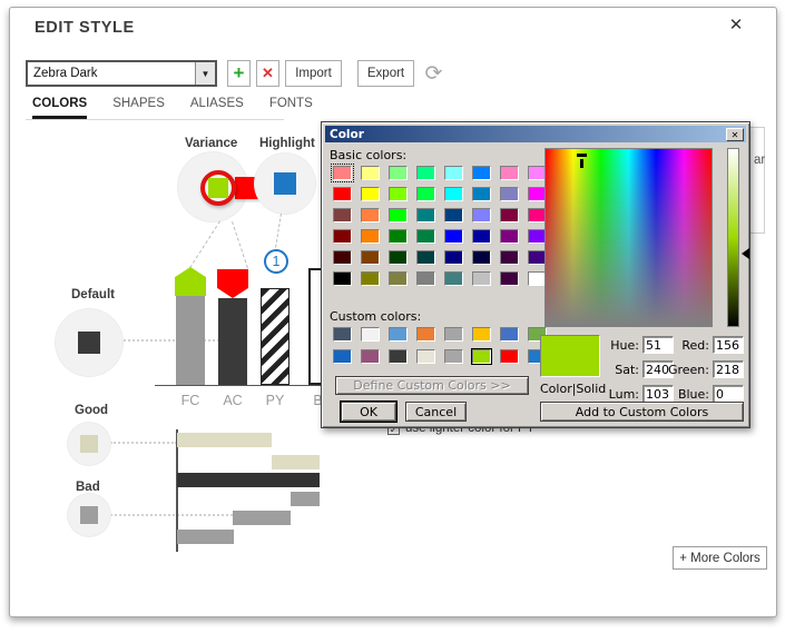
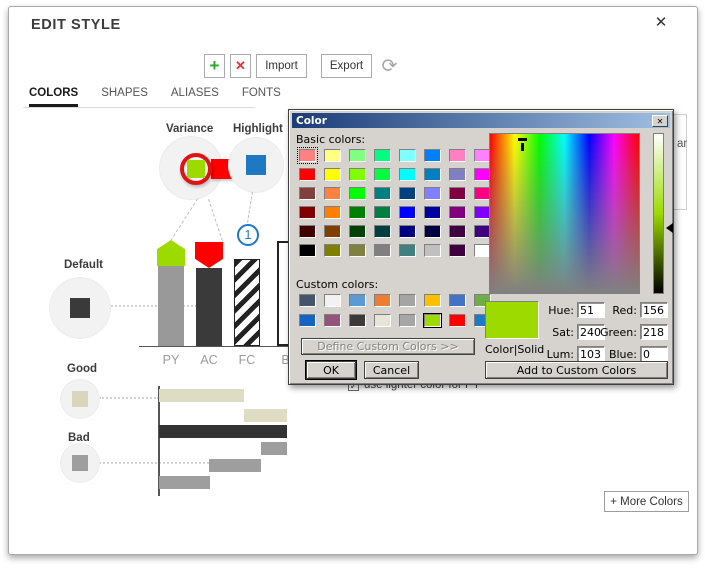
  EDIT STYLE
  ✕
- Zebra Dark
- ▼
  +
  ✕
  Import
  Export
  ⟳
  COLORS
  SHAPES
  ALIASES
  FONTS
  Variance
  Highlight
  1
  Default
  Good
  Bad
  ar
  ✓ use lighter color for PY
  + More Colors
  Color
  ✕
  Basic colors:
  Custom colors:
  Define Custom Colors >>
  OK
  Cancel
  Color|Soli
  Hue:
  51
  Sat:
  240
  Lum:
  103
  Red:
  156
  Green:
  218
  Blue:
  0
  Add to Custom Colors
- FC
+ PY
  AC
- PY
+ FC
